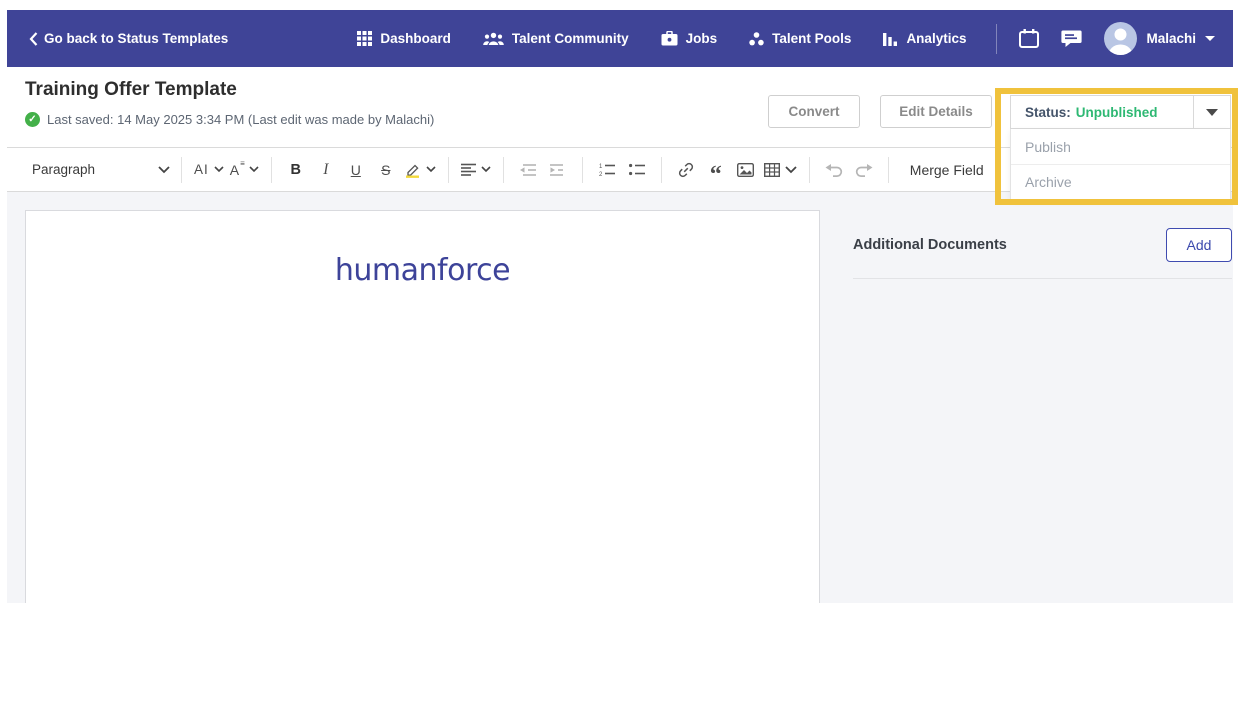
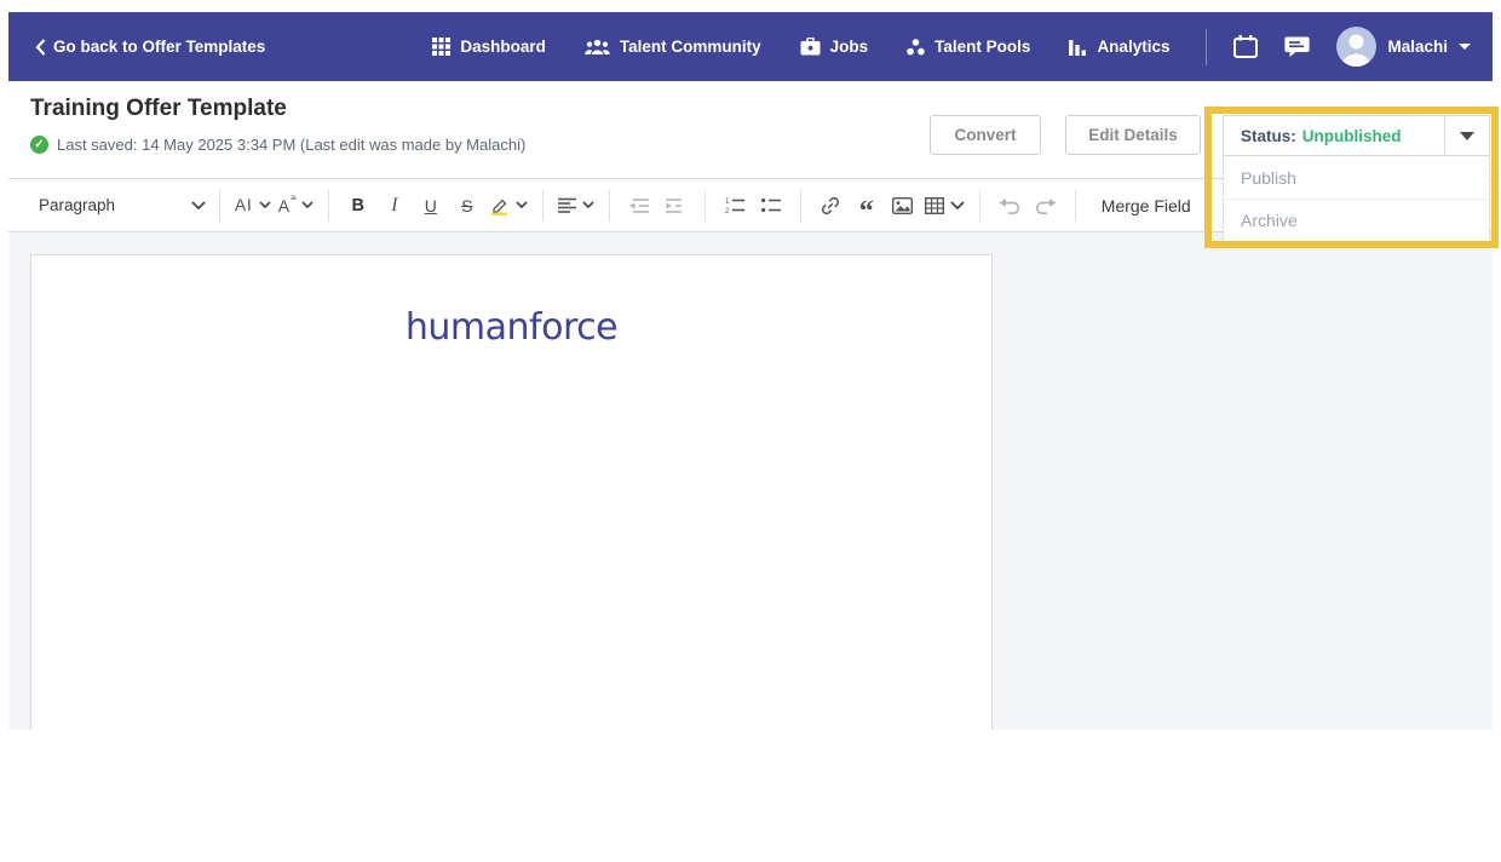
- Go back to Status Templates
+ Go back to Offer Templates
  Dashboard
  Talent Community
  Jobs
  Talent Pools
  Analytics
  Malachi
  Training Offer Template
  ✓
  Last saved: 14 May 2025 3:34 PM (Last edit was made by Malachi)
  Convert
  Edit Details
  Paragraph
  AI
  A≡
  B
  I
  U
  S
  “
  Merge Field
  humanforce
- Additional Documents
- Add
  Status:
  Unpublished
  Publish
  Archive
